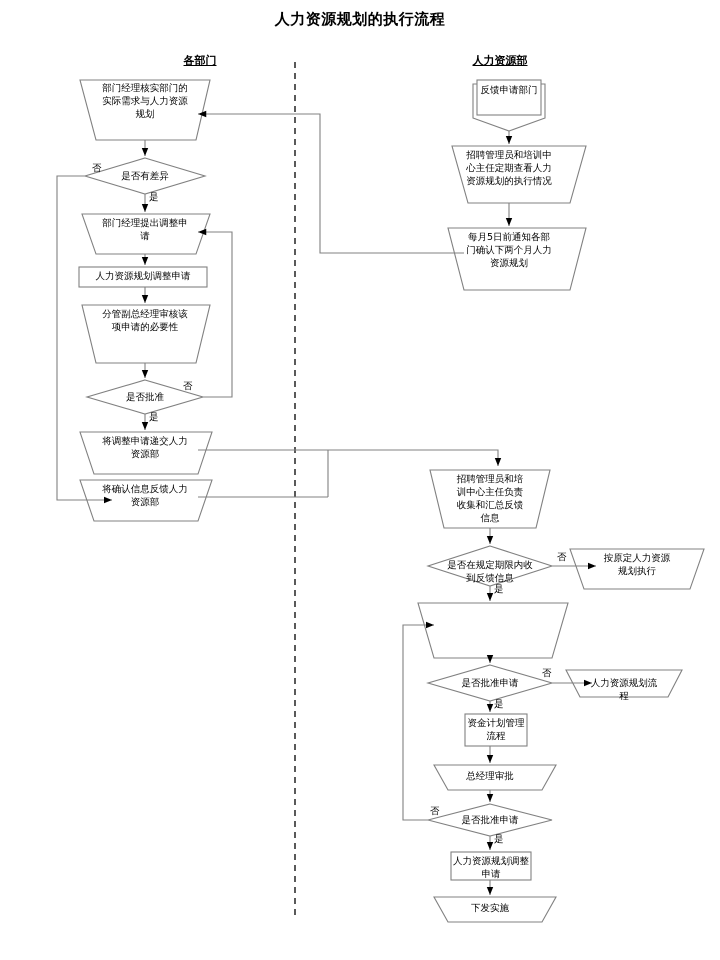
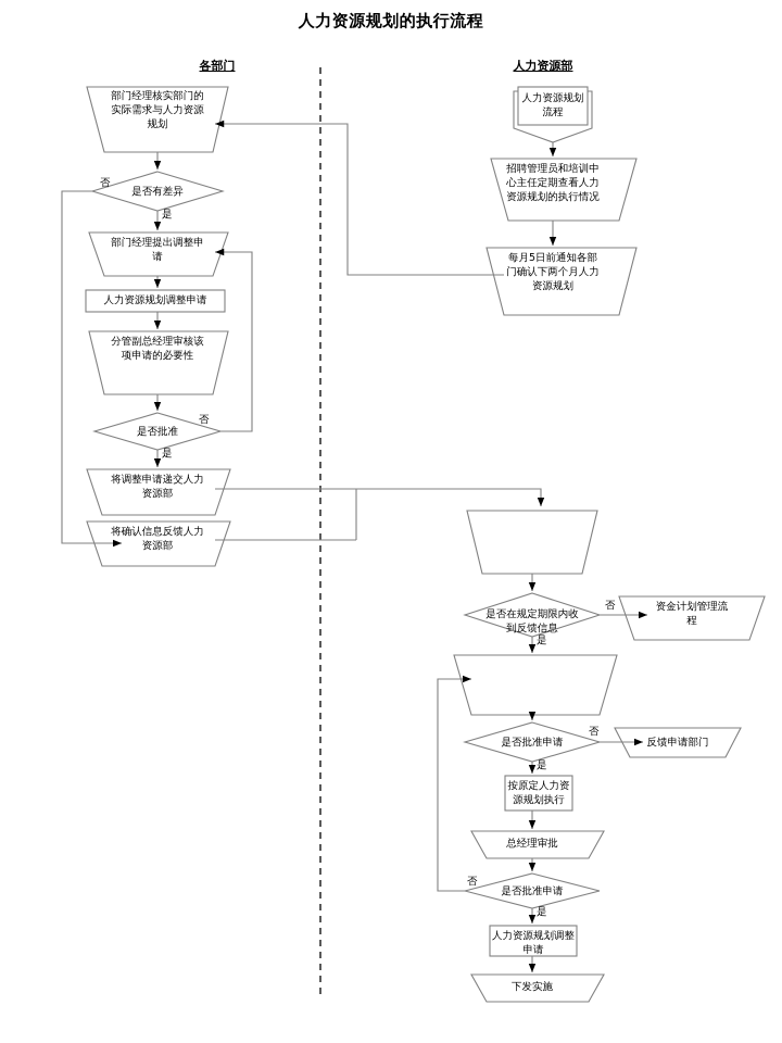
  人力资源规划的执行流程
  各部门
  人力资源部
  部门经理核实部门的实际需求与人力资源规划
  是否有差异
  部门经理提出调整申请
  人力资源规划调整申请
  分管副总经理审核该项申请的必要性
  是否批准
  将调整申请递交人力资源部
  将确认信息反馈人力资源部
  否
  是
  否
  是
- 反馈申请部门
+ 人力资源规划流程
  招聘管理员和培训中心主任定期查看人力资源规划的执行情况
  每月5日前通知各部门确认下两个月人力资源规划
- 招聘管理员和培训中心主任负责收集和汇总反馈信息
  是否在规定期限内收到反馈信息
- 按原定人力资源规划执行
+ 资金计划管理流程
  是否批准申请
- 人力资源规划流程
+ 反馈申请部门
- 资金计划管理流程
+ 按原定人力资源规划执行
  总经理审批
  是否批准申请
  人力资源规划调整申请
  下发实施
  否
  是
  否
  是
  否
  是
